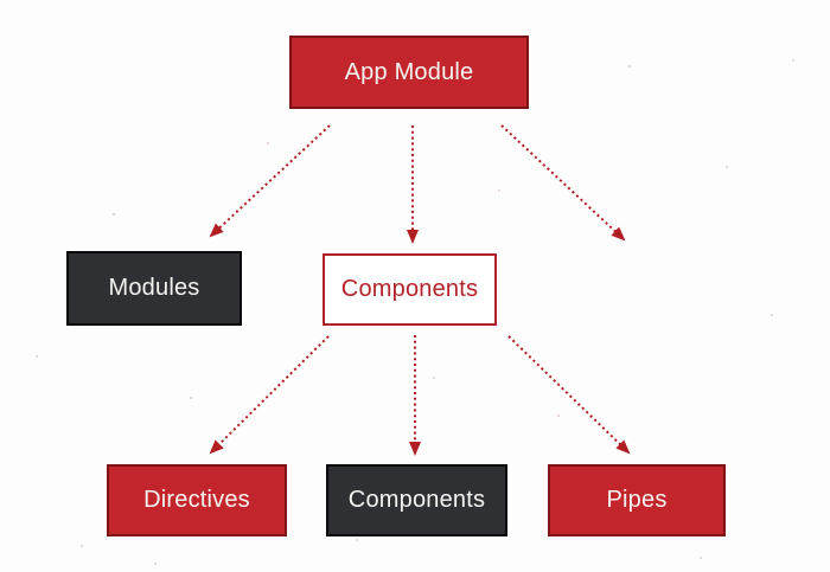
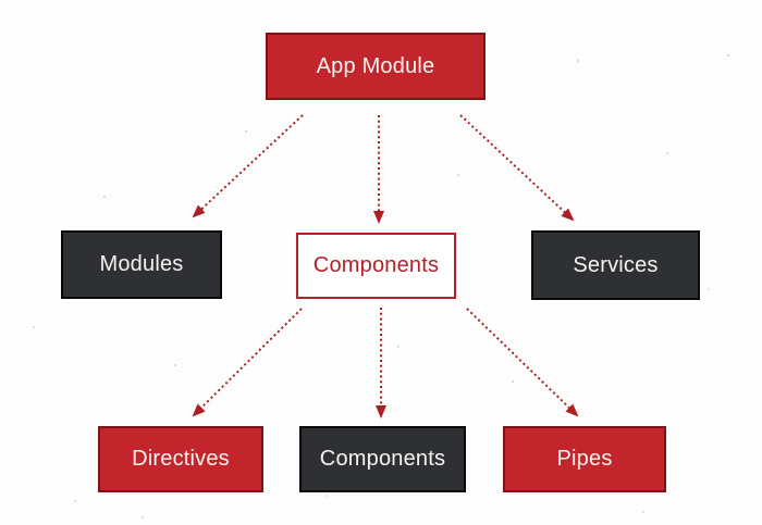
  App Module
  Modules
  Components
+ Services
  Directives
  Components
  Pipes
